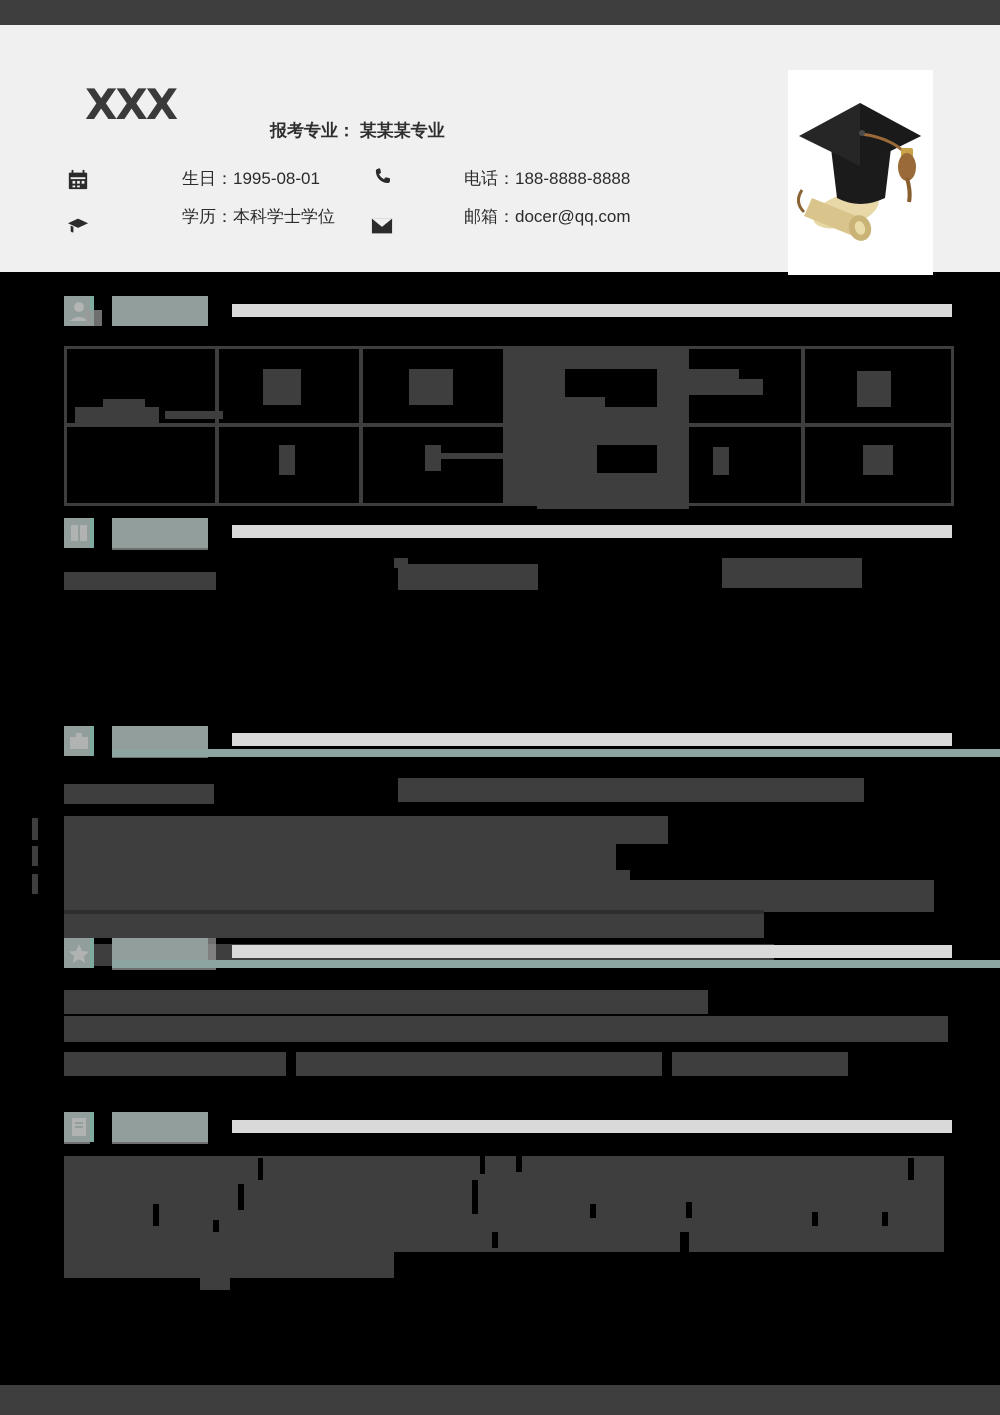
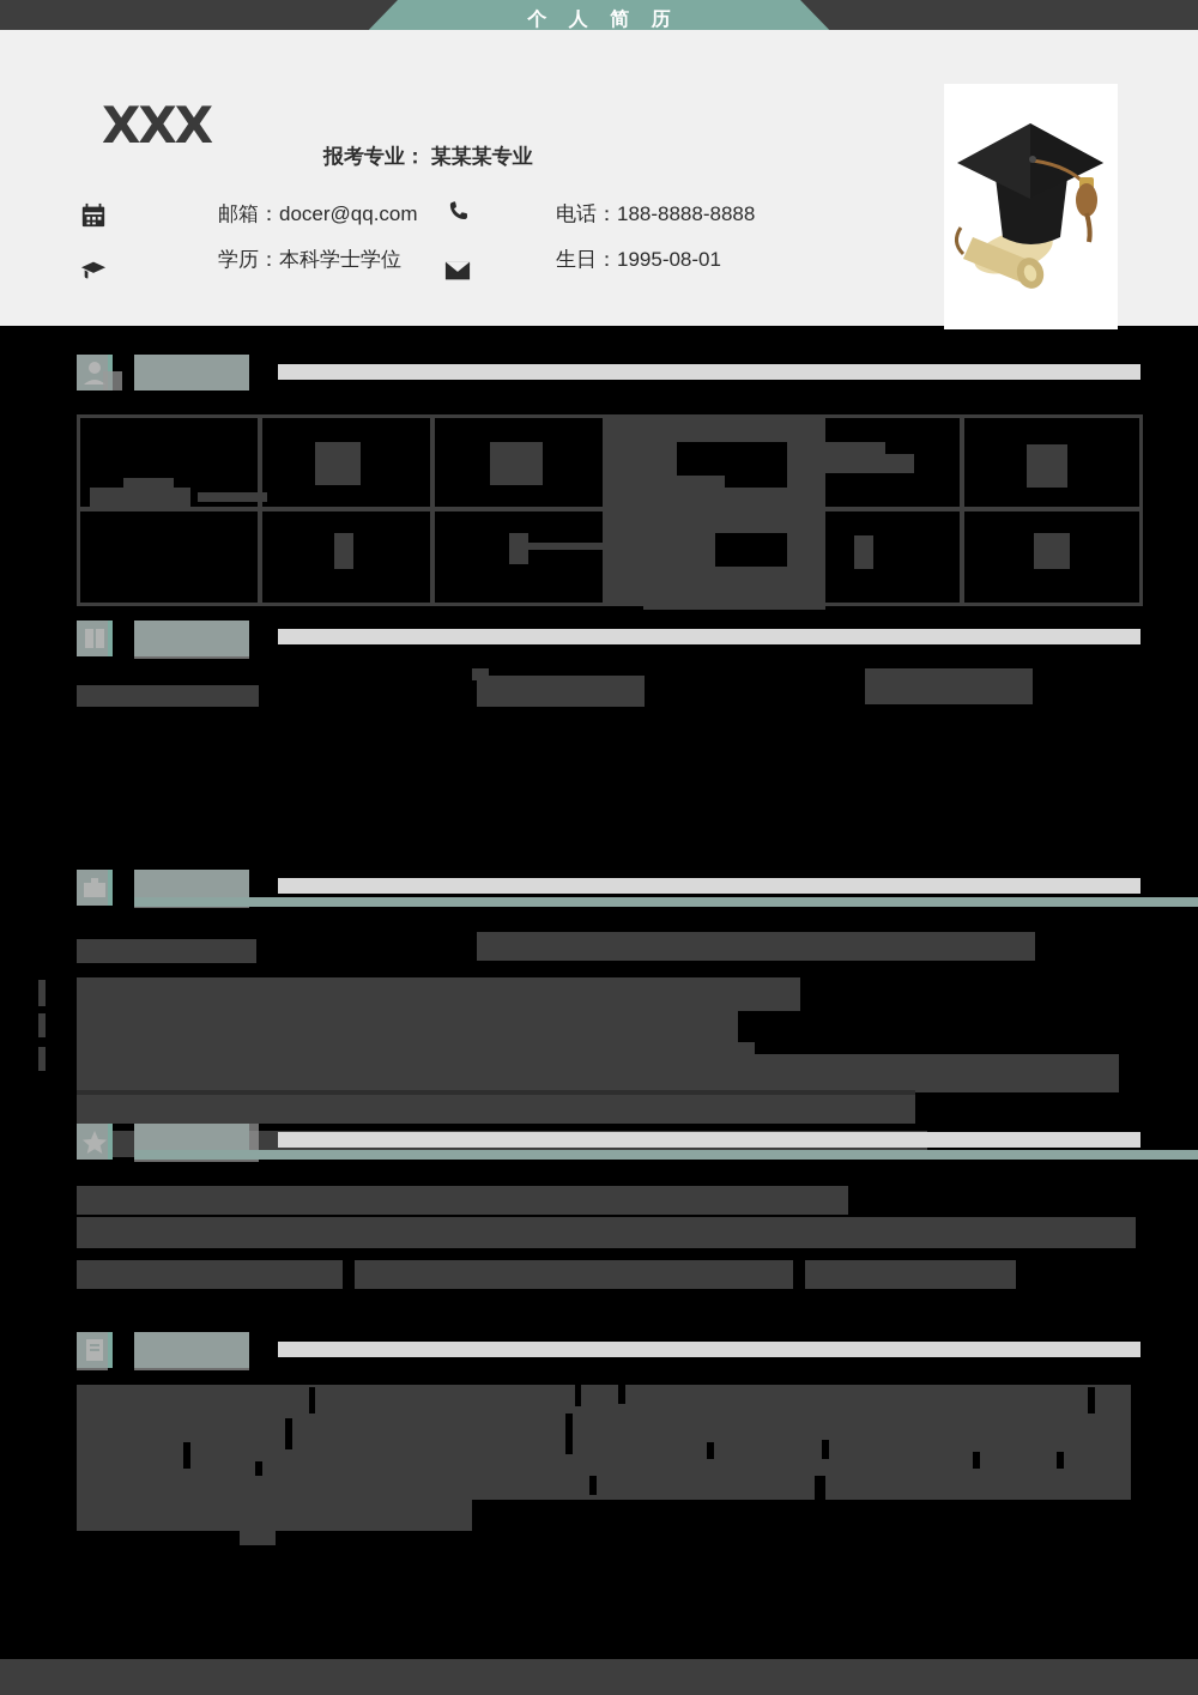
+ 个 人 简 历
  XXX
  报考专业： 某某某专业
- 生日：1995-08-01
+ 邮箱：docer@qq.com
  学历：本科学士学位
  电话：188-8888-8888
- 邮箱：docer@qq.com
+ 生日：1995-08-01
